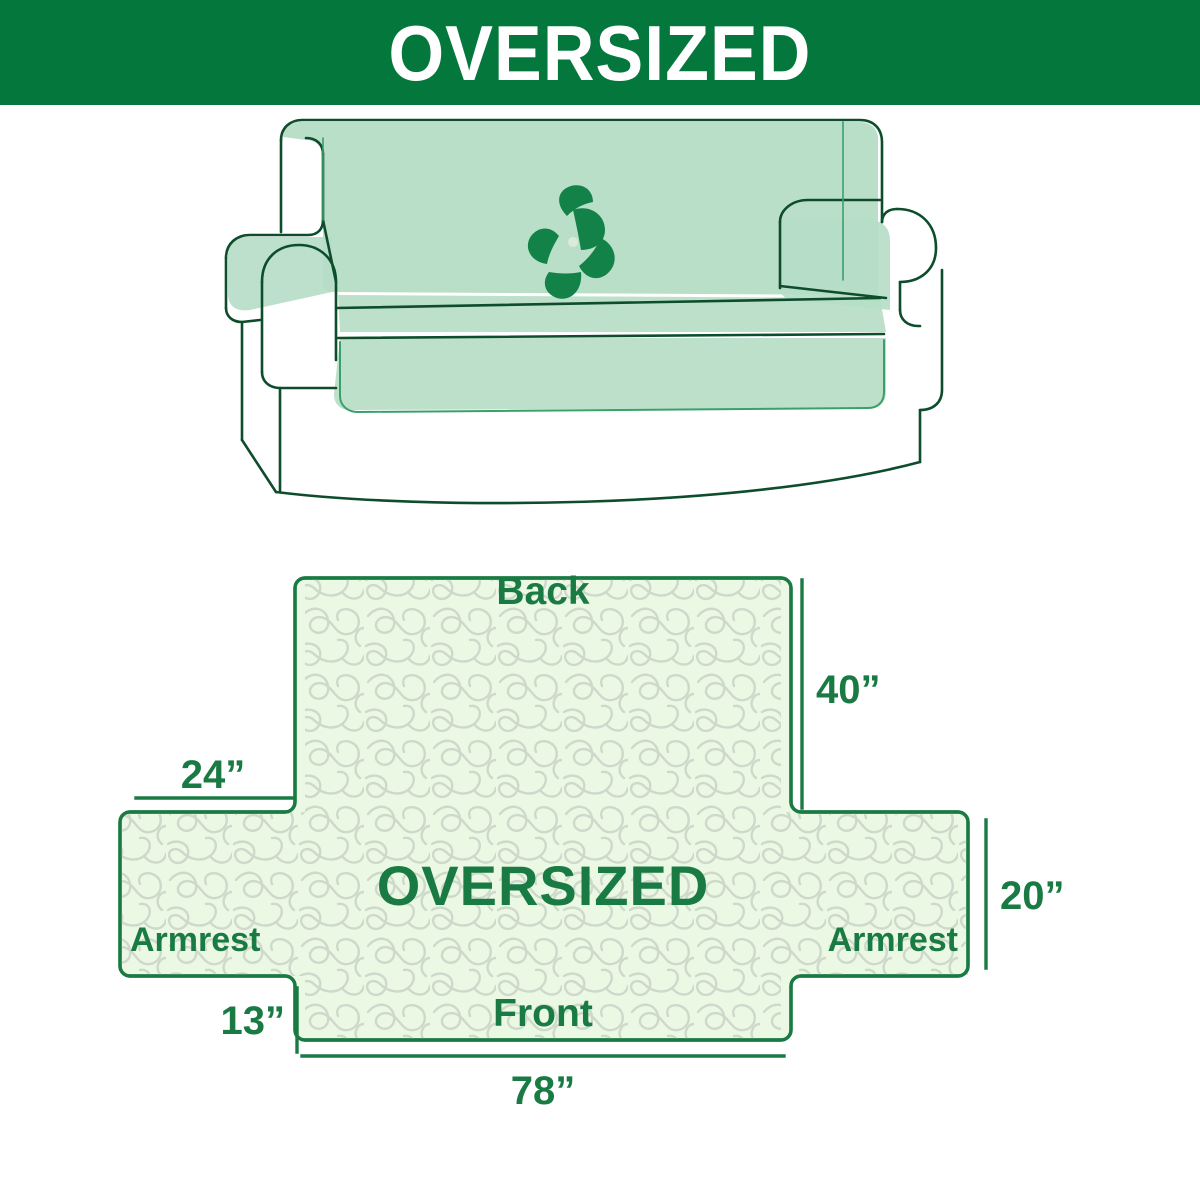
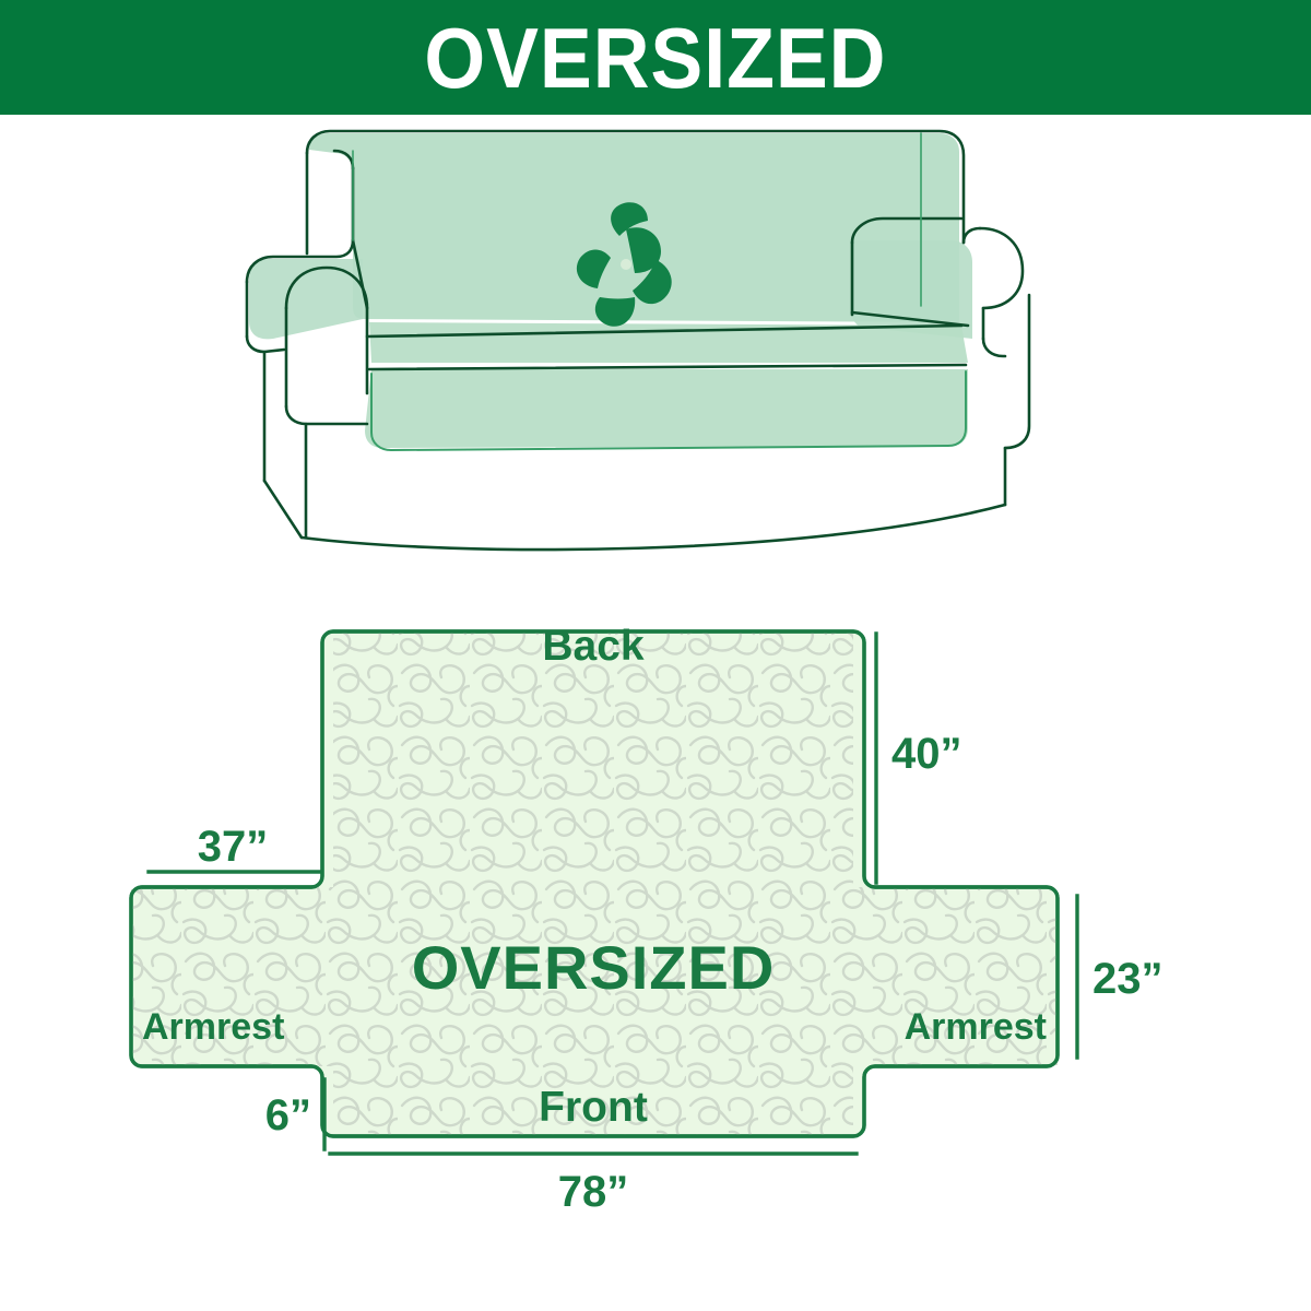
  OVERSIZED
  Back
  Front
  Armrest
  Armrest
  OVERSIZED
  40”
- 24”
+ 37”
- 20”
+ 23”
- 13”
+ 6”
  78”
